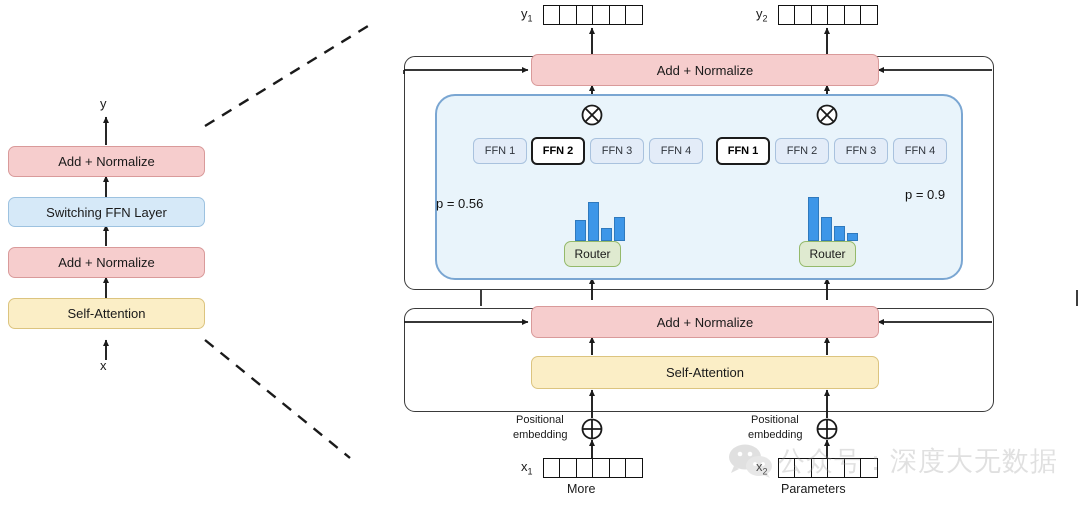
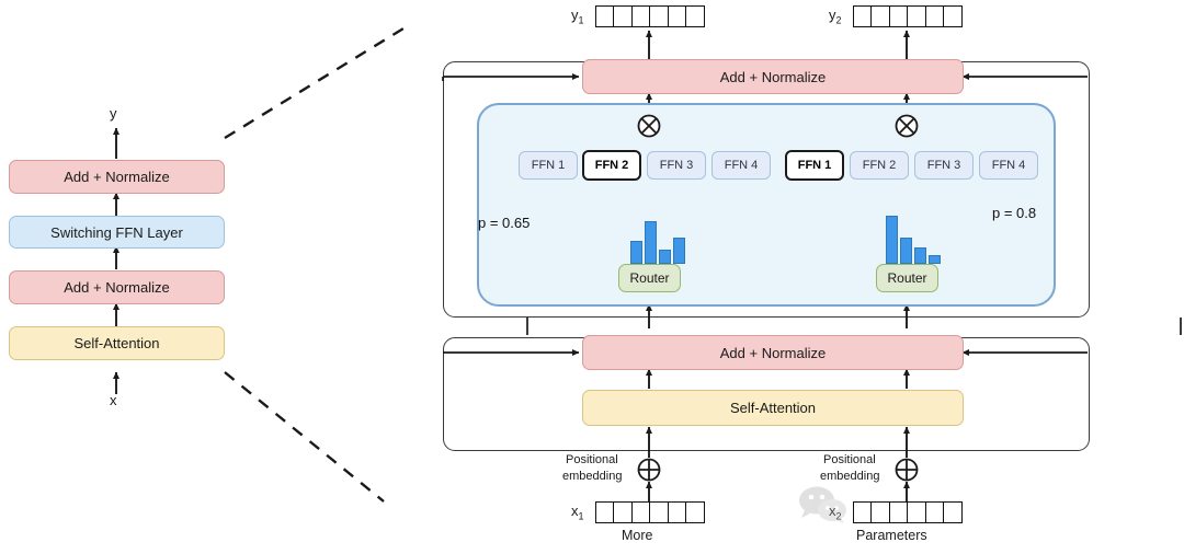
  y
  x
  Add + Normalize
  Switching FFN Layer
  Add + Normalize
  Self-Attention
  Add + Normalize
  Add + Normalize
  Self-Attention
  FFN 1
  FFN 2
  FFN 3
  FFN 4
  FFN 1
  FFN 2
  FFN 3
  FFN 4
  Router
  Router
- p = 0.56
+ p = 0.65
- p = 0.9
+ p = 0.8
  y1
  y2
  x1
  More
  x2
  Parameters
  Positional
  embedding
  Positional
  embedding
- 公众号：深度大无数据
